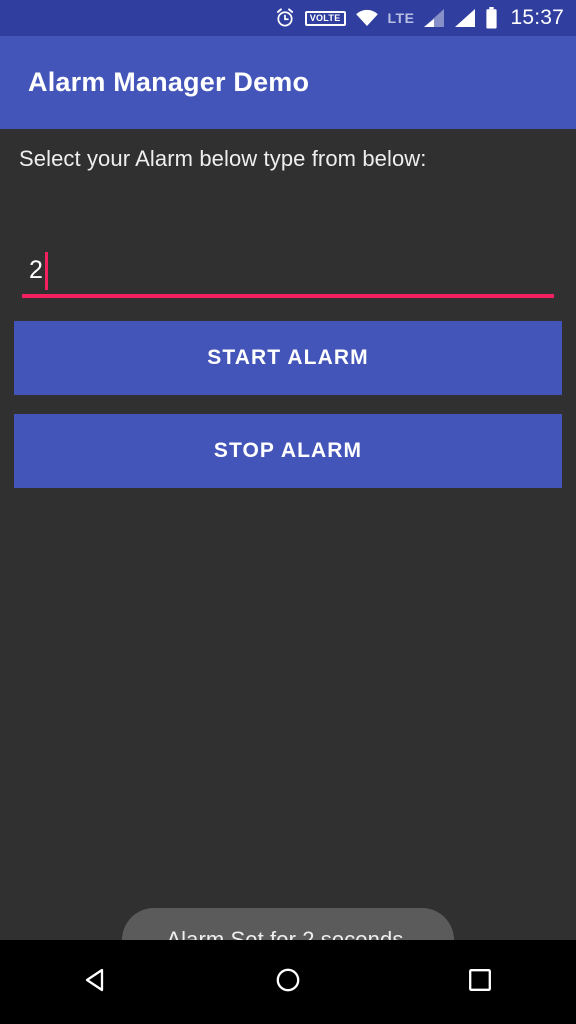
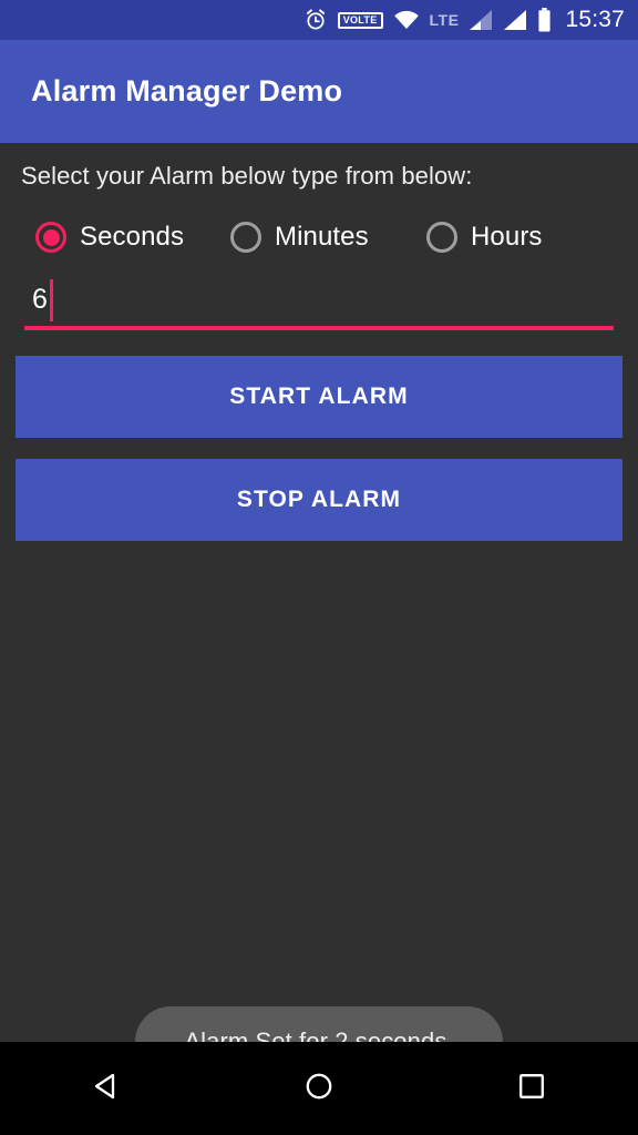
  VOLTE
  LTE
  15:37
  Alarm Manager Demo
  Select your Alarm below type from below:
+ Seconds
+ Minutes
+ Hours
- 2
+ 6
  START ALARM
  STOP ALARM
